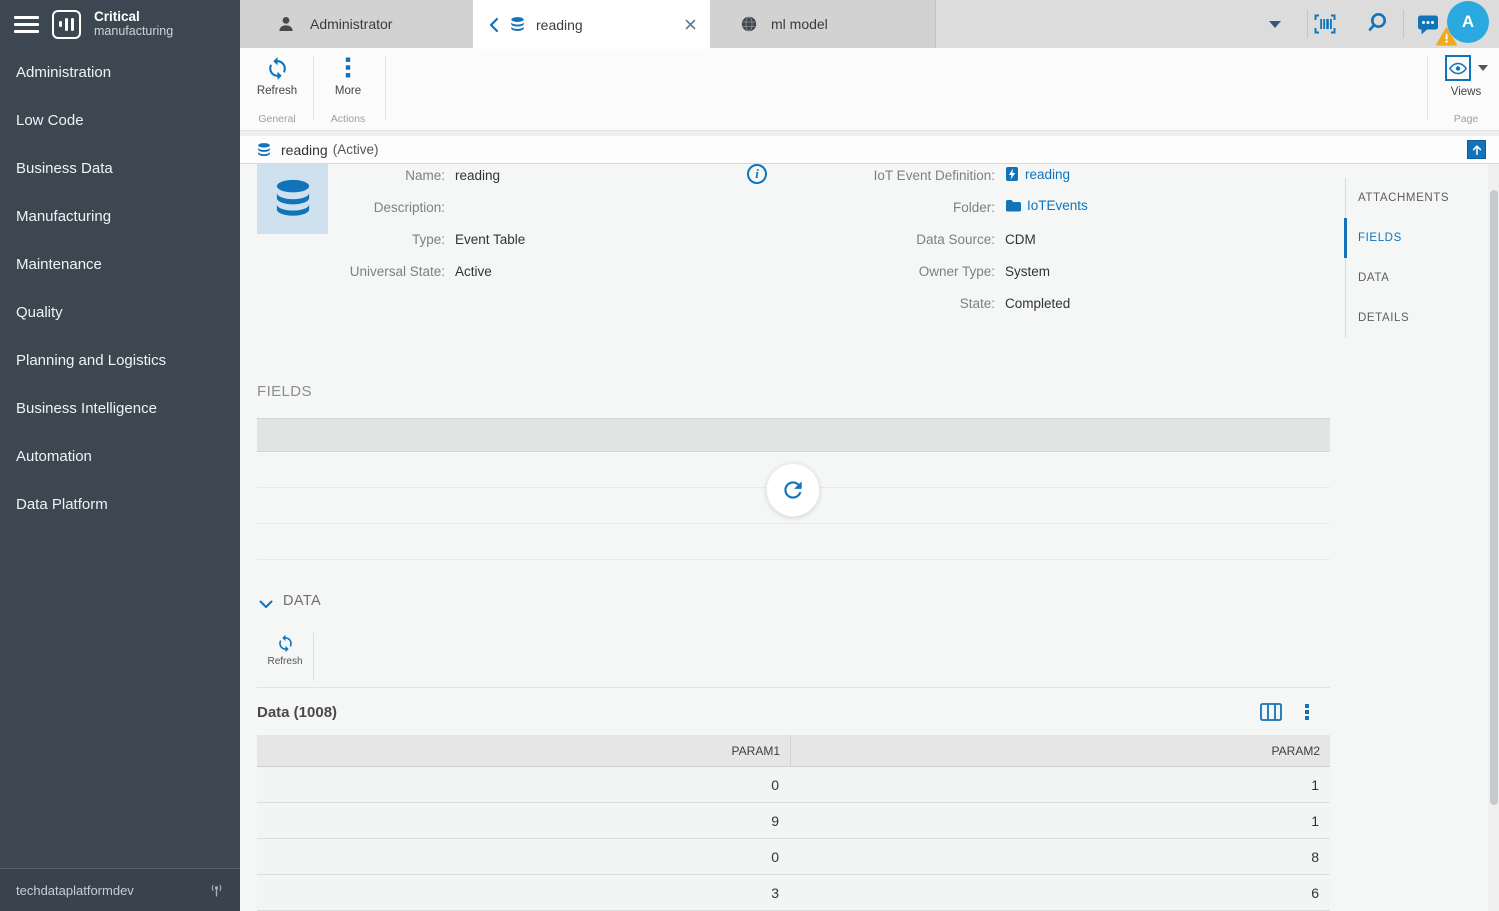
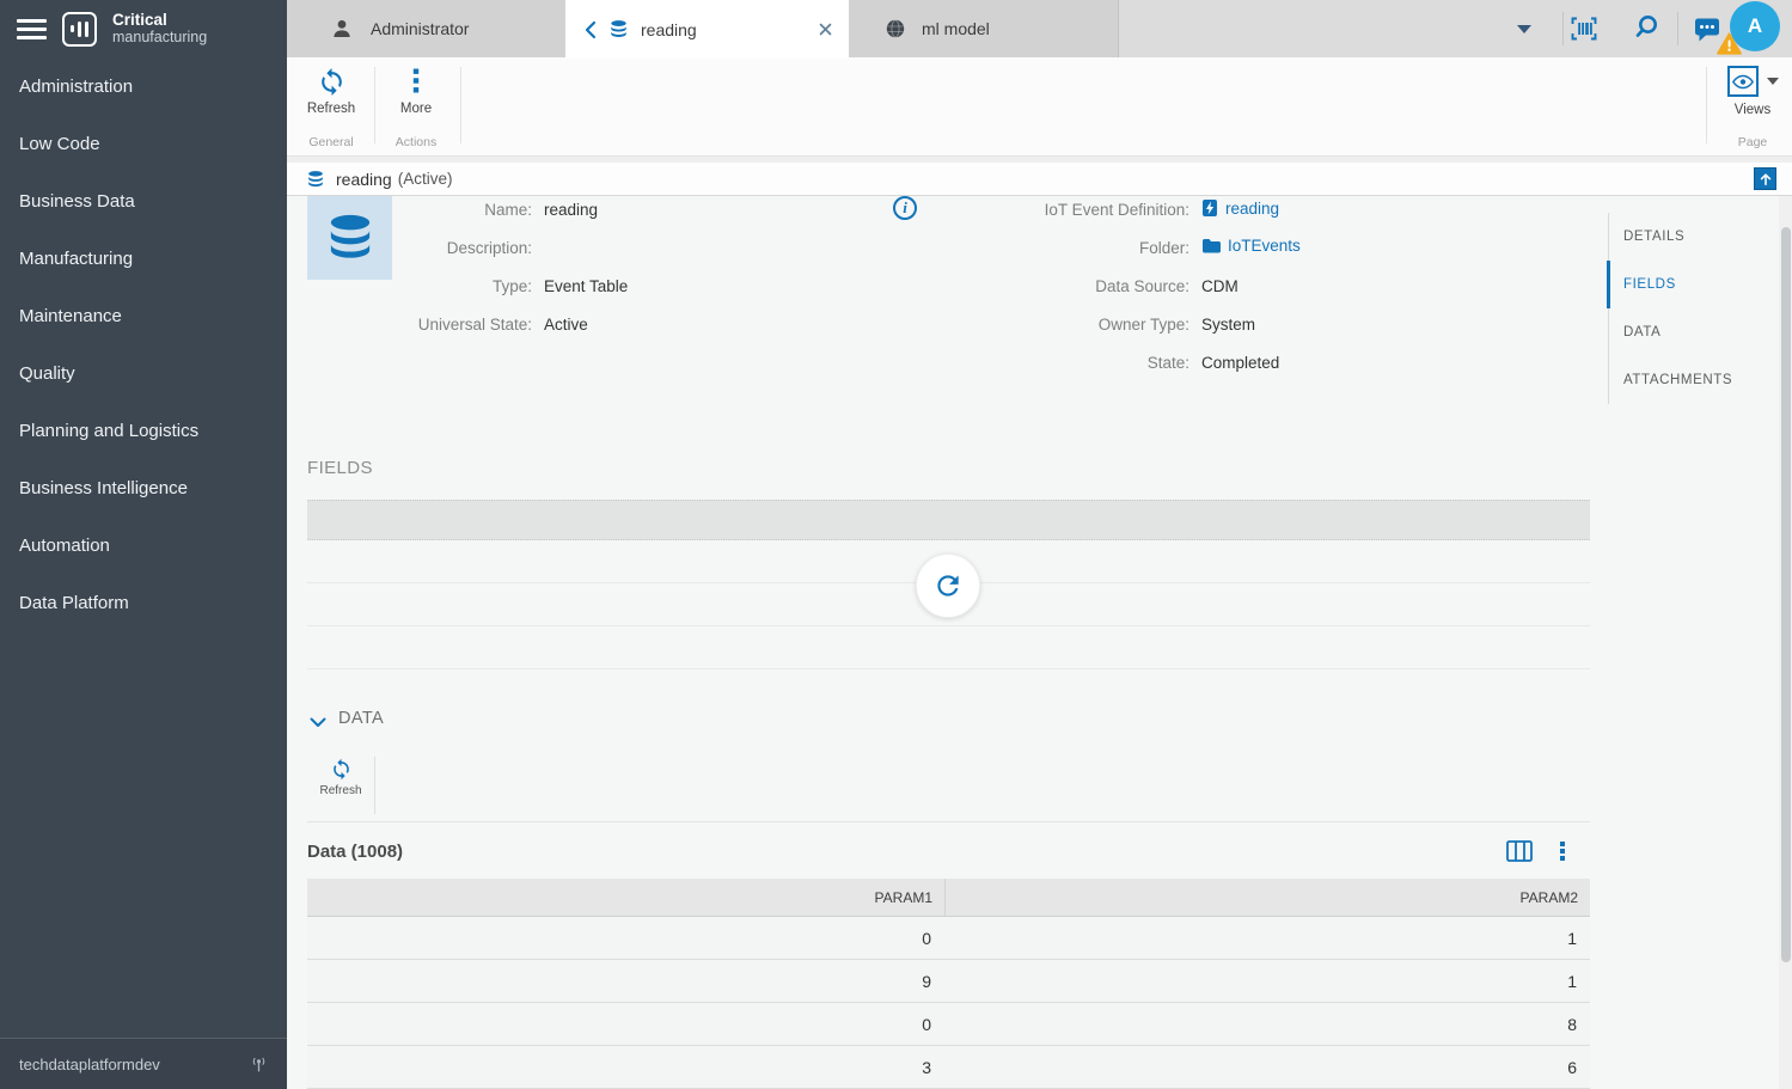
  Critical
  manufacturing
  Administration
  Low Code
  Business Data
  Manufacturing
  Maintenance
  Quality
  Planning and Logistics
  Business Intelligence
  Automation
  Data Platform
  techdataplatformdev
  Administrator
  reading
  ml model
  A
  Refresh
  General
  More
  Actions
  Views
  Page
  reading
  (Active)
  Name:
  reading
  Description:
  Type:
  Event Table
  Universal State:
  Active
  i
  IoT Event Definition:
  reading
  Folder:
  IoTEvents
  Data Source:
  CDM
  Owner Type:
  System
  State:
  Completed
  FIELDS
  DATA
  Refresh
  Data (1008)
  PARAM1
  PARAM2
  0
  1
  9
  1
  0
  8
  3
  6
- ATTACHMENTS
+ DETAILS
  FIELDS
  DATA
- DETAILS
+ ATTACHMENTS
